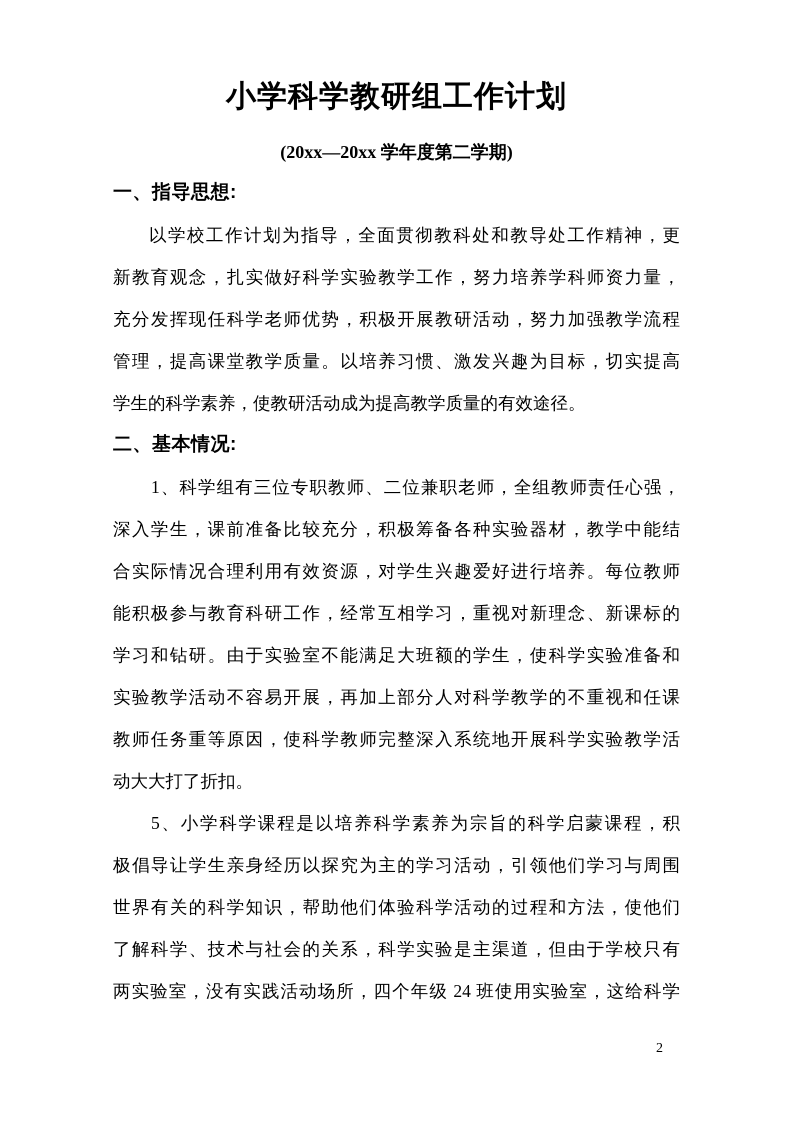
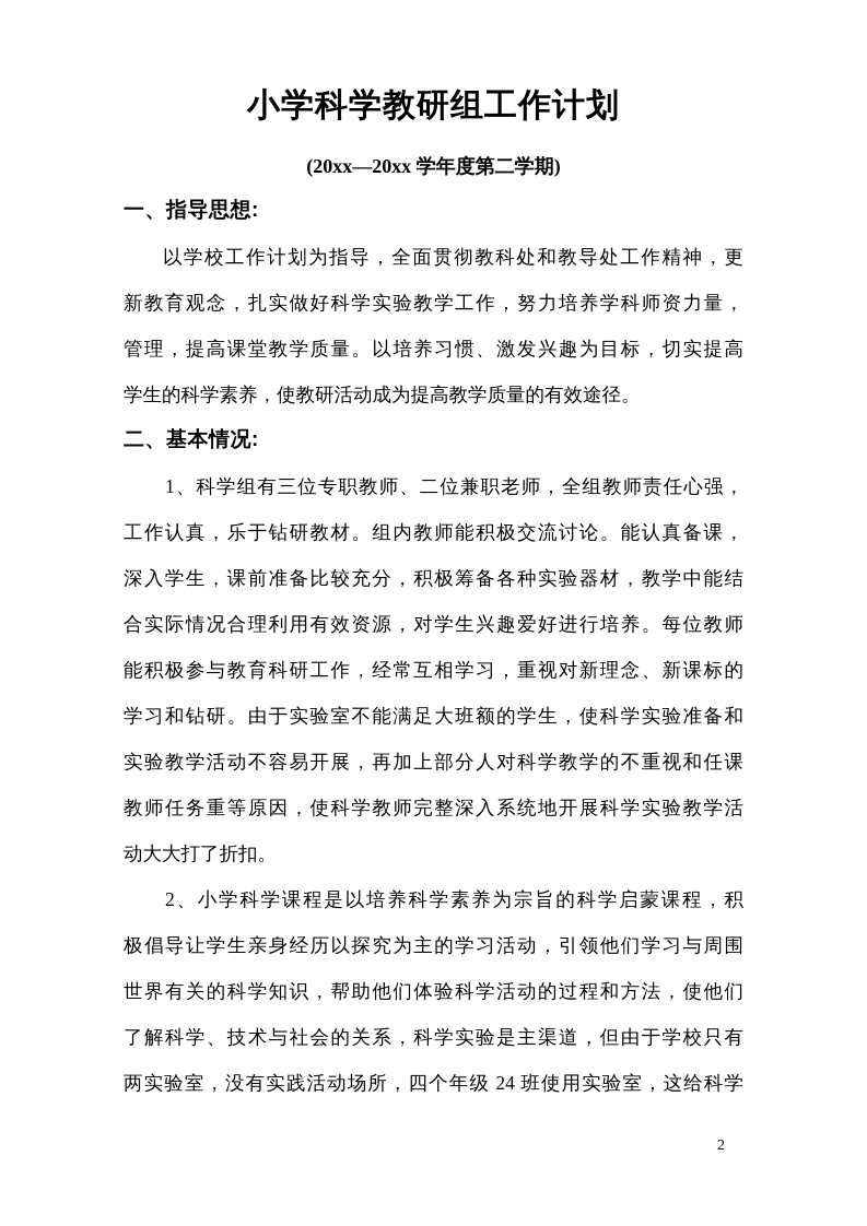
  小学科学教研组工作计划
  (20xx—20xx 学年度第二学期)
  一、指导思想:
  以学校工作计划为指导，全面贯彻教科处和教导处工作精神，更
  新教育观念，扎实做好科学实验教学工作，努力培养学科师资力量，
- 充分发挥现任科学老师优势，积极开展教研活动，努力加强教学流程
  管理，提高课堂教学质量。以培养习惯、激发兴趣为目标，切实提高
  学生的科学素养，使教研活动成为提高教学质量的有效途径。
  二、基本情况:
  1、科学组有三位专职教师、二位兼职老师，全组教师责任心强，
+ 工作认真，乐于钻研教材。组内教师能积极交流讨论。能认真备课，
  深入学生，课前准备比较充分，积极筹备各种实验器材，教学中能结
  合实际情况合理利用有效资源，对学生兴趣爱好进行培养。每位教师
  能积极参与教育科研工作，经常互相学习，重视对新理念、新课标的
  学习和钻研。由于实验室不能满足大班额的学生，使科学实验准备和
  实验教学活动不容易开展，再加上部分人对科学教学的不重视和任课
  教师任务重等原因，使科学教师完整深入系统地开展科学实验教学活
  动大大打了折扣。
- 5、小学科学课程是以培养科学素养为宗旨的科学启蒙课程，积
+ 2、小学科学课程是以培养科学素养为宗旨的科学启蒙课程，积
  极倡导让学生亲身经历以探究为主的学习活动，引领他们学习与周围
  世界有关的科学知识，帮助他们体验科学活动的过程和方法，使他们
  了解科学、技术与社会的关系，科学实验是主渠道，但由于学校只有
  两实验室，没有实践活动场所，四个年级 24 班使用实验室，这给科学
  2
